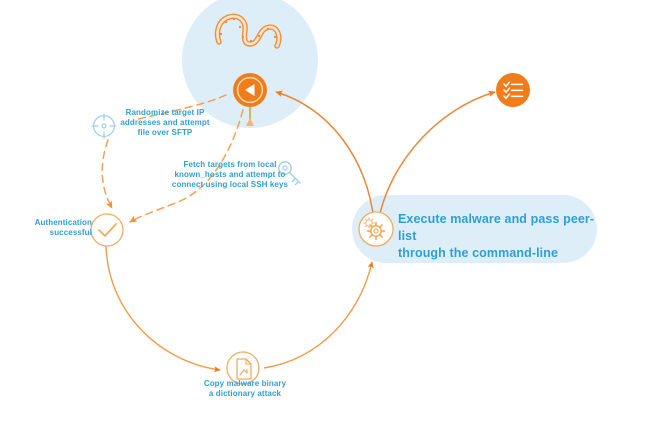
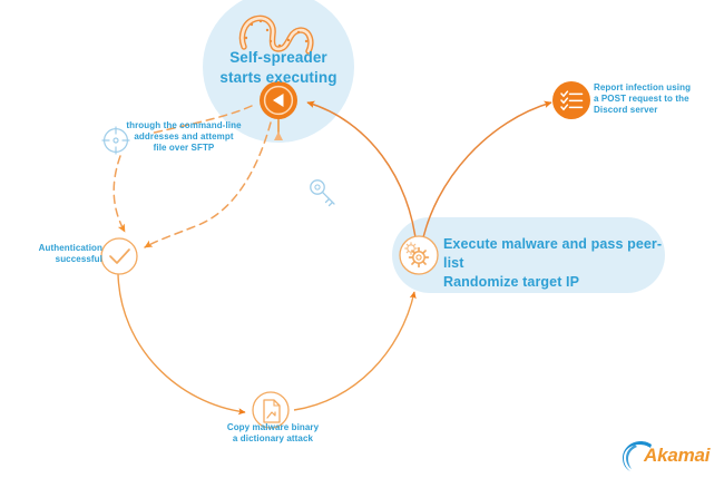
+ Akamai
+ Self-spreader
+ starts executing
- Randomize target IP
+ through the command-line
  addresses and attempt
  file over SFTP
- Fetch targets from local
- known_hosts and attempt to
- connect using local SSH keys
  Authentication
  successful
  Copy malware binary
  a dictionary attack
  Execute malware and pass peer-list
- through the command-line
+ Randomize target IP
+ Report infection using
+ a POST request to the
+ Discord server
